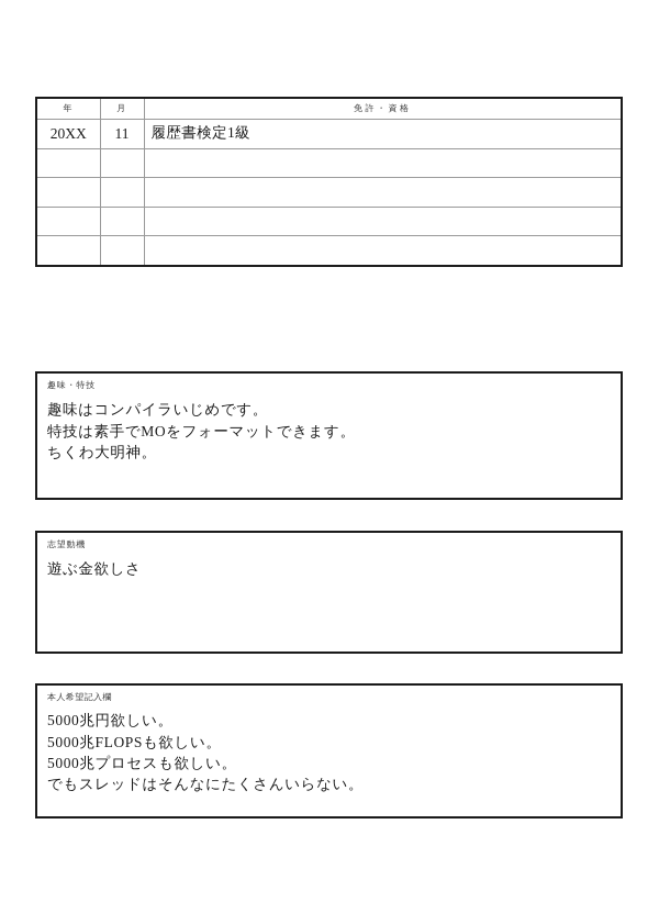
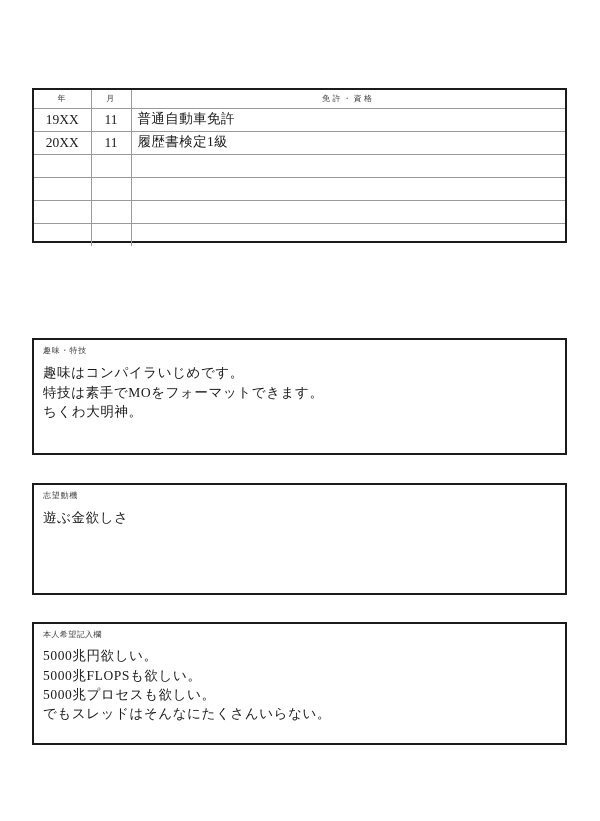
  年	月	免許・資格
+ 19XX	11	普通自動車免許
  20XX	11	履歴書検定1級
  趣味・特技
  趣味はコンパイラいじめです。
  特技は素手でMOをフォーマットできます。
  ちくわ大明神。
  志望動機
  遊ぶ金欲しさ
  本人希望記入欄
  5000兆円欲しい。
  5000兆FLOPSも欲しい。
  5000兆プロセスも欲しい。
  でもスレッドはそんなにたくさんいらない。
